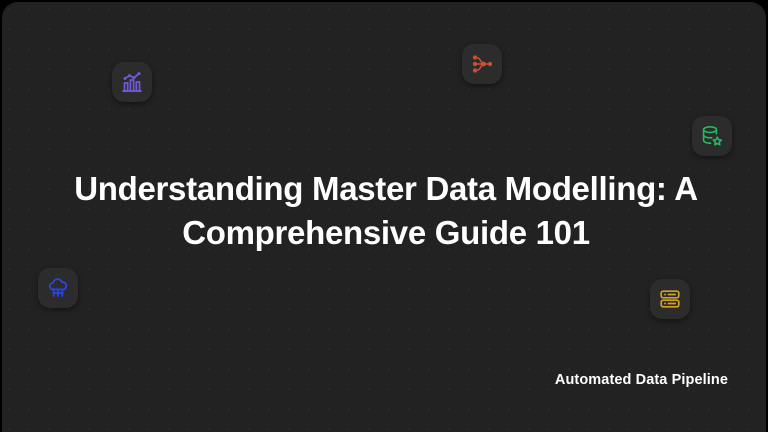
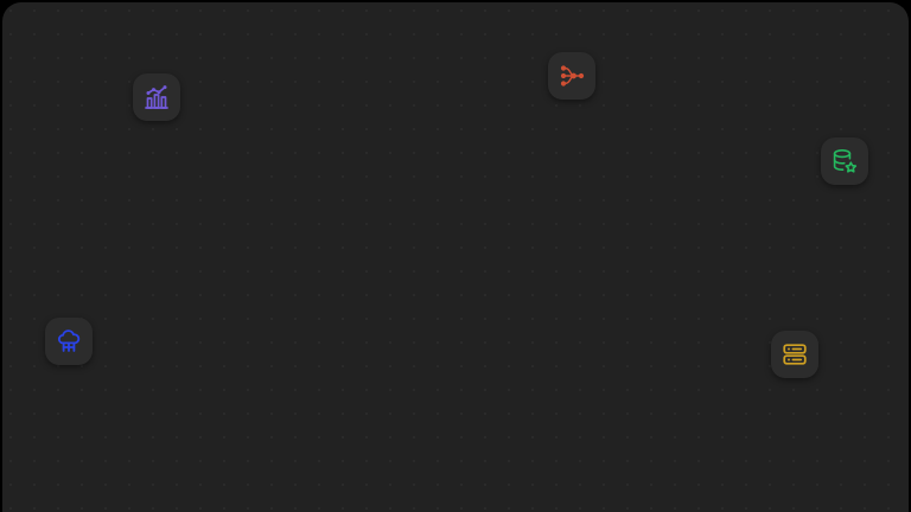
- Understanding Master Data Modelling: A Comprehensive Guide 101
- Automated Data Pipeline
